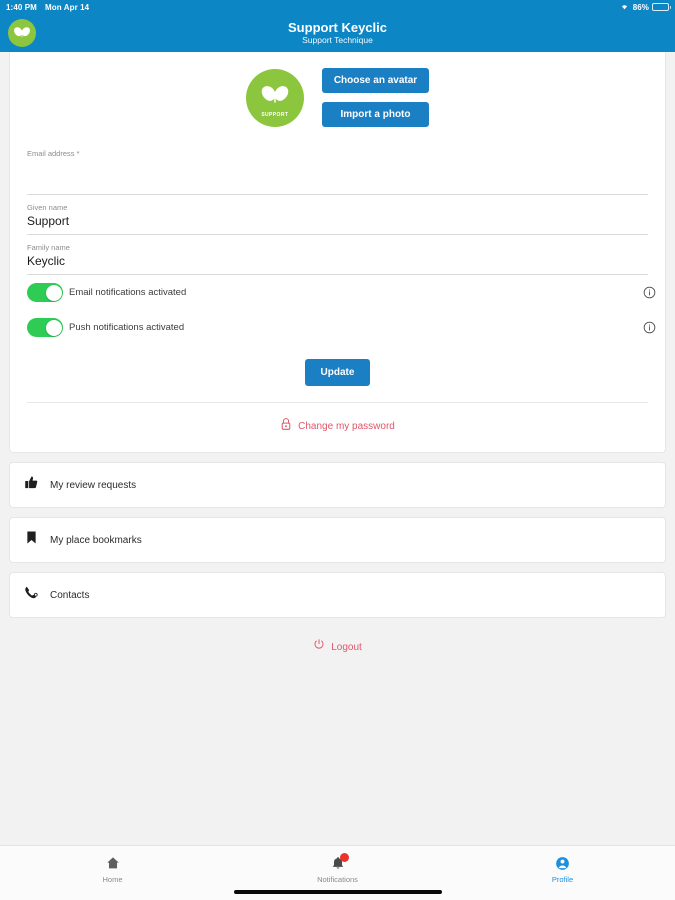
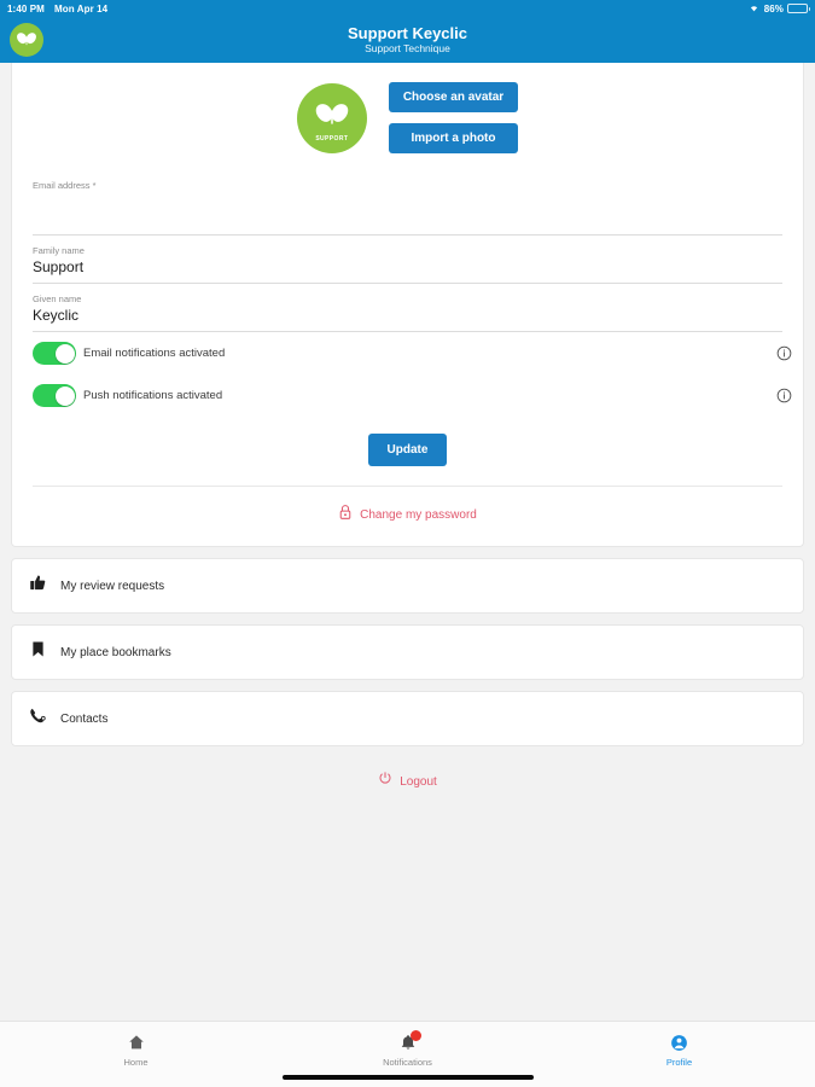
  1:40 PM
  Mon Apr 14
  86%
  Support Keyclic
  Support Technique
  Choose an avatar
  Import a photo
  Email address *
- Given name
+ Family name
  Support
- Family name
+ Given name
  Keyclic
  Email notifications activated
  Push notifications activated
  Update
  Change my password
  My review requests
  My place bookmarks
  Contacts
  Logout
  Home
  Notifications
  Profile
